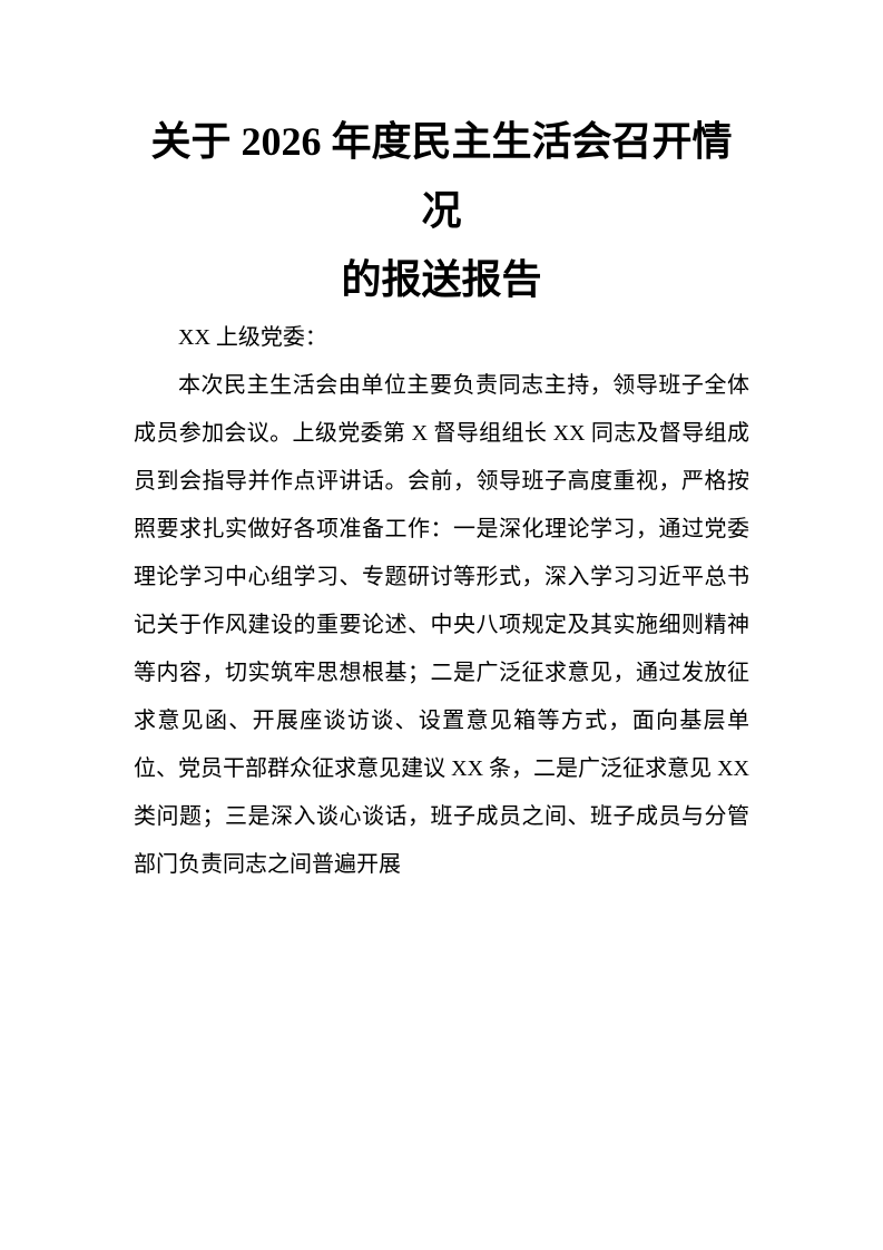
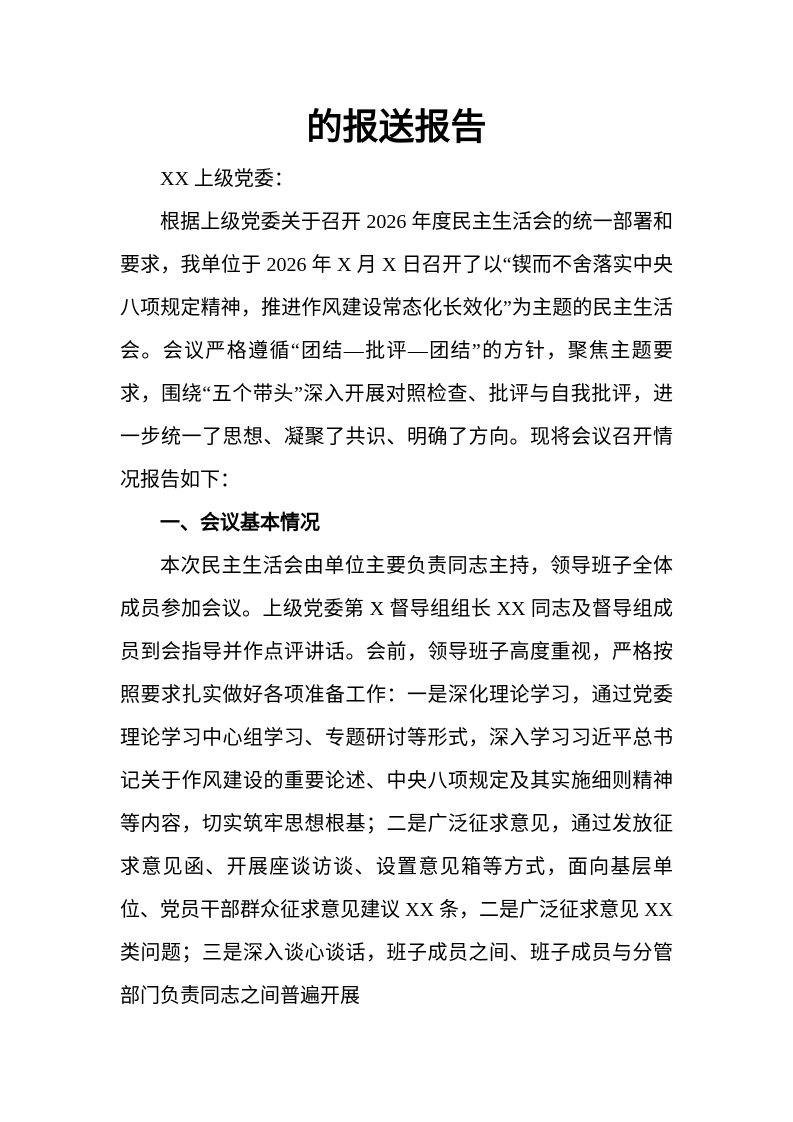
- 关于 2026 年度民主生活会召开情况
  的报送报告
  XX 上级党委：
+ 根据上级党委关于召开 2026 年度民主生活会的统一部署和要求，我单位于 2026 年 X 月 X 日召开了以“锲而不舍落实中央八项规定精神，推进作风建设常态化长效化”为主题的民主生活会。会议严格遵循“团结—批评—团结”的方针，聚焦主题要求，围绕“五个带头”深入开展对照检查、批评与自我批评，进一步统一了思想、凝聚了共识、明确了方向。现将会议召开情况报告如下：
+ 一、会议基本情况
  本次民主生活会由单位主要负责同志主持，领导班子全体成员参加会议。上级党委第 X 督导组组长 XX 同志及督导组成员到会指导并作点评讲话。会前，领导班子高度重视，严格按照要求扎实做好各项准备工作：一是深化理论学习，通过党委理论学习中心组学习、专题研讨等形式，深入学习习近平总书记关于作风建设的重要论述、中央八项规定及其实施细则精神等内容，切实筑牢思想根基；二是广泛征求意见，通过发放征求意见函、开展座谈访谈、设置意见箱等方式，面向基层单位、党员干部群众征求意见建议 XX 条，二是广泛征求意见 XX 类问题；三是深入谈心谈话，班子成员之间、班子成员与分管部门负责同志之间普遍开展
